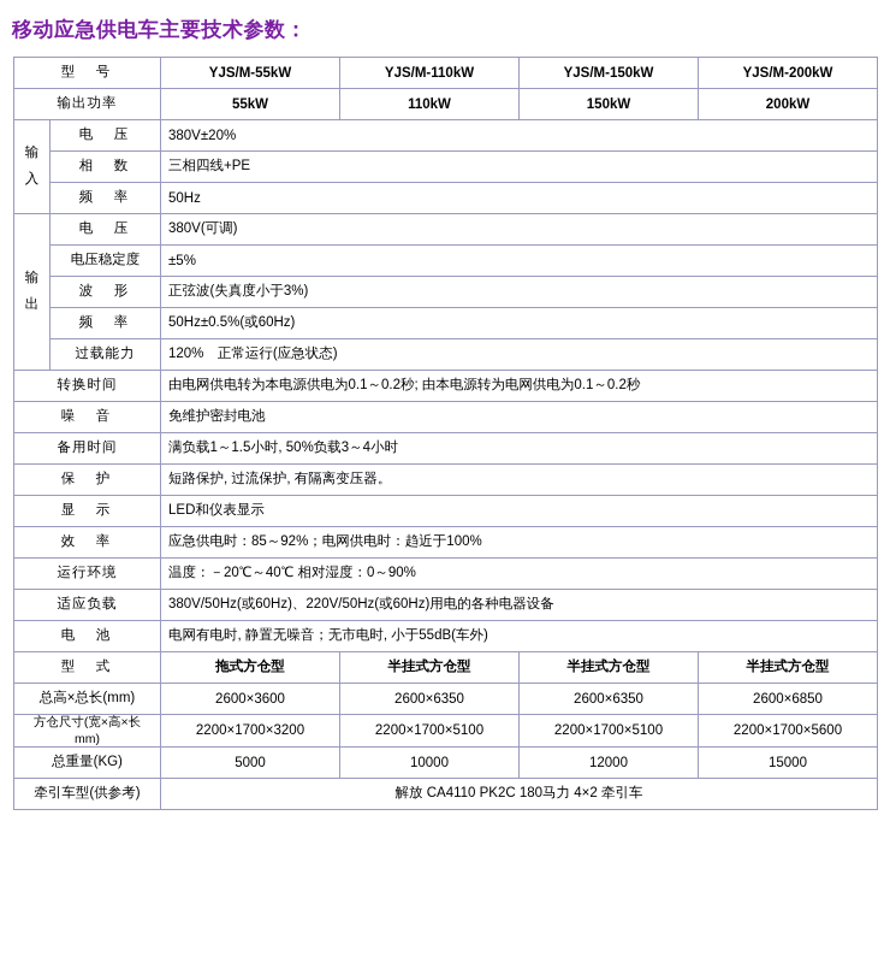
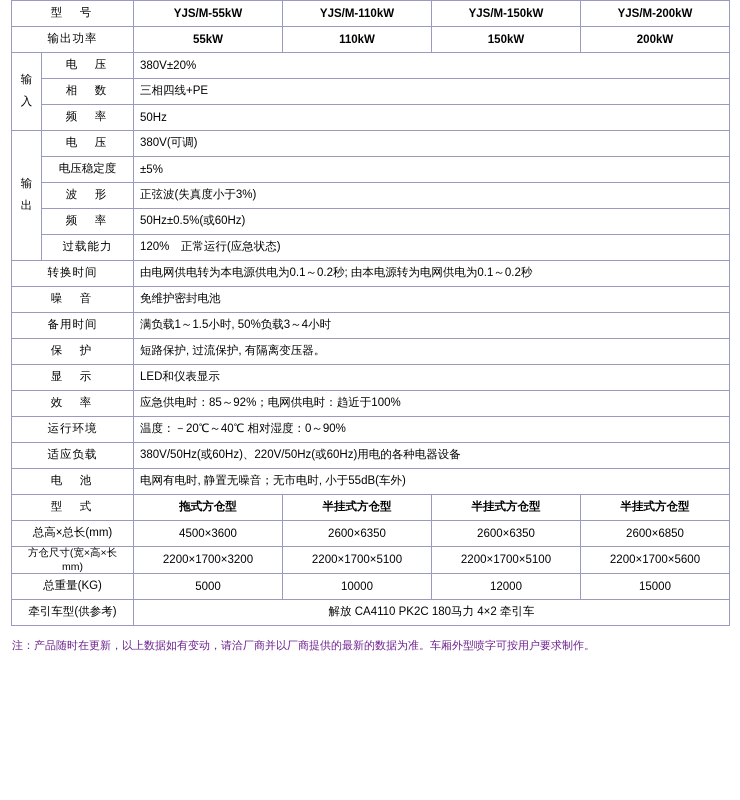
- 移动应急供电车主要技术参数：
  型 号	YJS/M-55kW	YJS/M-110kW	YJS/M-150kW	YJS/M-200kW
  输出功率	55kW	110kW	150kW	200kW
  输 入	电 压	380V±20%
  相 数	三相四线+PE
  频 率	50Hz
  输 出	电 压	380V(可调)
  电压稳定度	±5%
  波 形	正弦波(失真度小于3%)
  频 率	50Hz±0.5%(或60Hz)
  过载能力	120% 正常运行(应急状态)
  转换时间	由电网供电转为本电源供电为0.1～0.2秒; 由本电源转为电网供电为0.1～0.2秒
  噪 音	免维护密封电池
  备用时间	满负载1～1.5小时, 50%负载3～4小时
  保 护	短路保护, 过流保护, 有隔离变压器。
  显 示	LED和仪表显示
  效 率	应急供电时：85～92%；电网供电时：趋近于100%
  运行环境	温度：－20℃～40℃ 相对湿度：0～90%
  适应负载	380V/50Hz(或60Hz)、220V/50Hz(或60Hz)用电的各种电器设备
  电 池	电网有电时, 静置无噪音；无市电时, 小于55dB(车外)
  型 式	拖式方仓型	半挂式方仓型	半挂式方仓型	半挂式方仓型
- 总高×总长(mm)	2600×3600	2600×6350	2600×6350	2600×6850
+ 总高×总长(mm)	4500×3600	2600×6350	2600×6350	2600×6850
  方仓尺寸(宽×高×长mm)	2200×1700×3200	2200×1700×5100	2200×1700×5100	2200×1700×5600
  总重量(KG)	5000	10000	12000	15000
  牵引车型(供参考)	解放 CA4110 PK2C 180马力 4×2 牵引车
+ 注：产品随时在更新，以上数据如有变动，请洽厂商并以厂商提供的最新的数据为准。车厢外型喷字可按用户要求制作。
